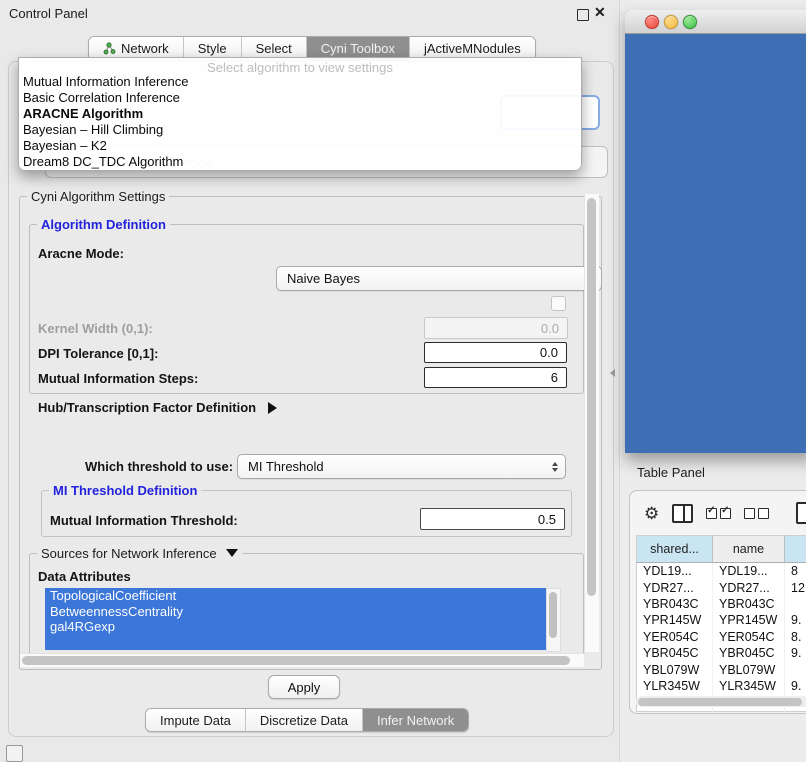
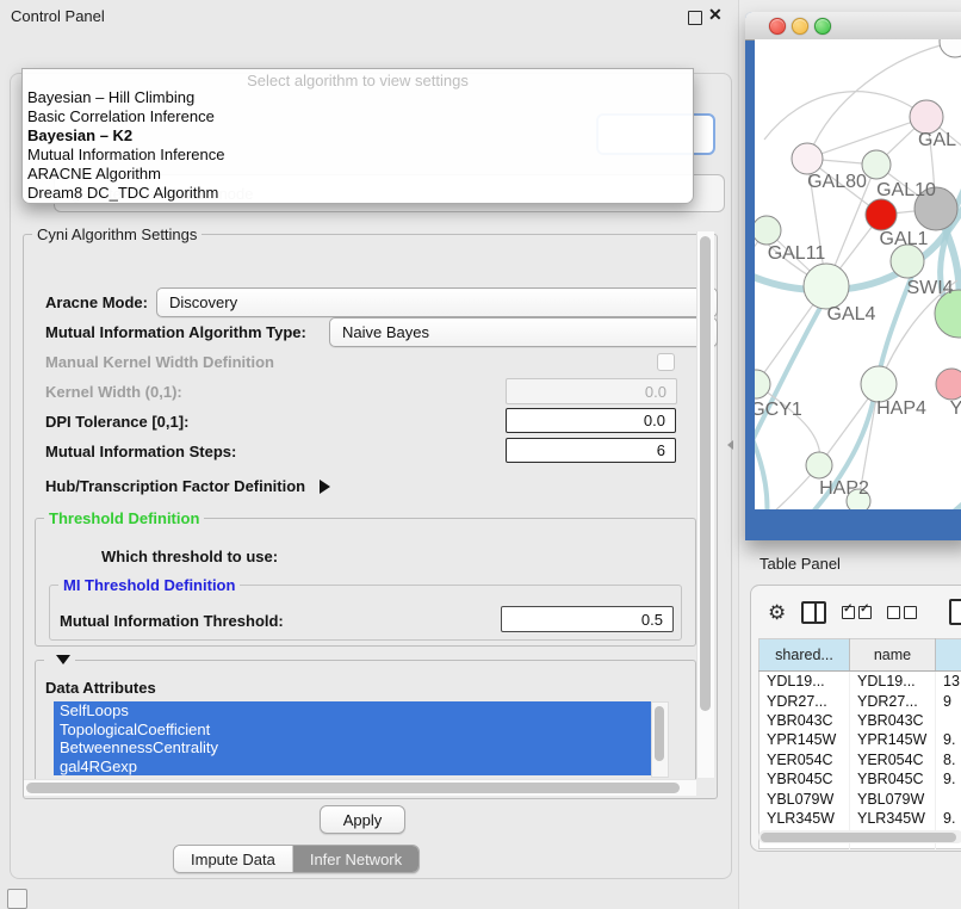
  Control Panel
  ✕
- Network
- Style
- Select
- Cyni Toolbox
- jActiveMNodules
  Select algorithm to view settings
- Mutual Information Inference
+ Bayesian – Hill Climbing
  Basic Correlation Inference
- ARACNE Algorithm
+ Bayesian – K2
- Bayesian – Hill Climbing
+ Mutual Information Inference
- Bayesian – K2
+ ARACNE Algorithm
  Dream8 DC_TDC Algorithm
  Cyni Algorithm Settings
- Algorithm Definition
  Aracne Mode:
+ Discovery
+ Mutual Information Algorithm Type:
  Naive Bayes
+ Manual Kernel Width Definition
  Kernel Width (0,1):
  0.0
  DPI Tolerance [0,1]:
  0.0
  Mutual Information Steps:
  6
  Hub/Transcription Factor Definition
+ Threshold Definition
  Which threshold to use:
- MI Threshold
  MI Threshold Definition
  Mutual Information Threshold:
  0.5
- Sources for Network Inference
  Data Attributes
+ SelfLoops
  TopologicalCoefficient
  BetweennessCentrality
  gal4RGexp
  Apply
  Impute Data
- Discretize Data
  Infer Network
+ GAL
+ GAL80
+ GAL10
+ GAL1
+ GAL11
+ SWI4
+ GAL4
+ GCY1
+ HAP4
+ Y
+ HAP2
  Table Panel
  ⚙
  shared...	name
- YDL19...	YDL19...	8
+ YDL19...	YDL19...	13
- YDR27...	YDR27...	12
+ YDR27...	YDR27...	9
  YBR043C	YBR043C
  YPR145W	YPR145W	9.
  YER054C	YER054C	8.
  YBR045C	YBR045C	9.
  YBL079W	YBL079W
  YLR345W	YLR345W	9.
